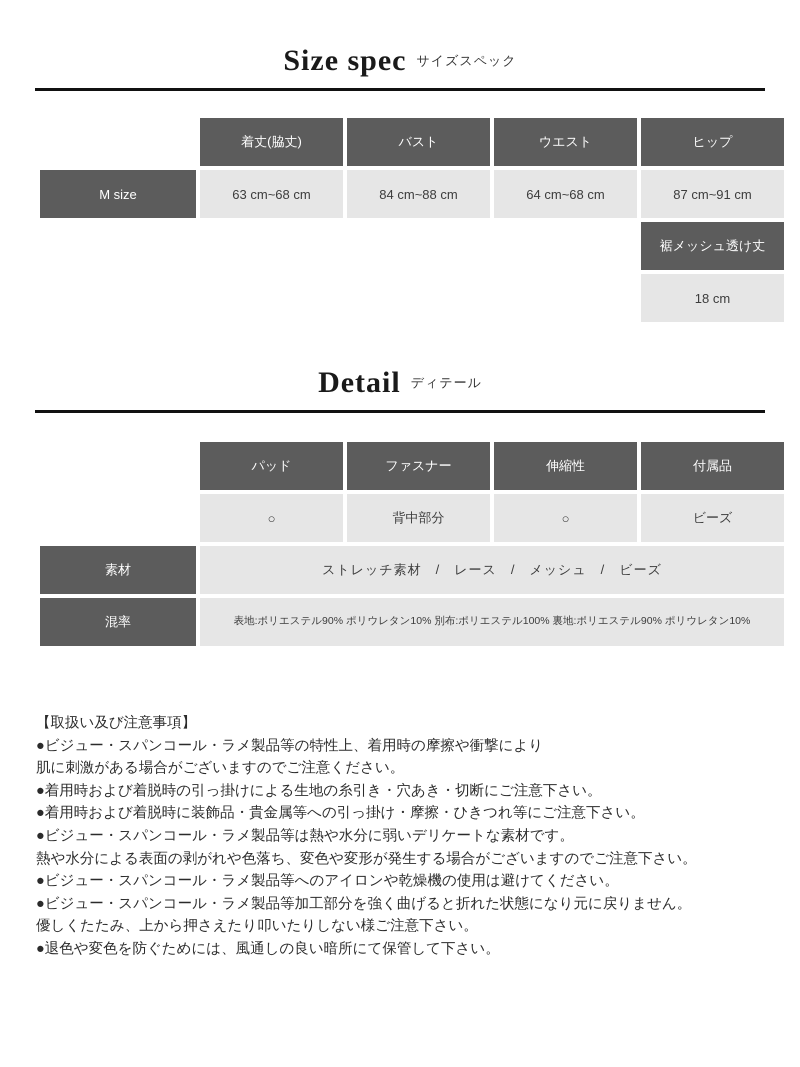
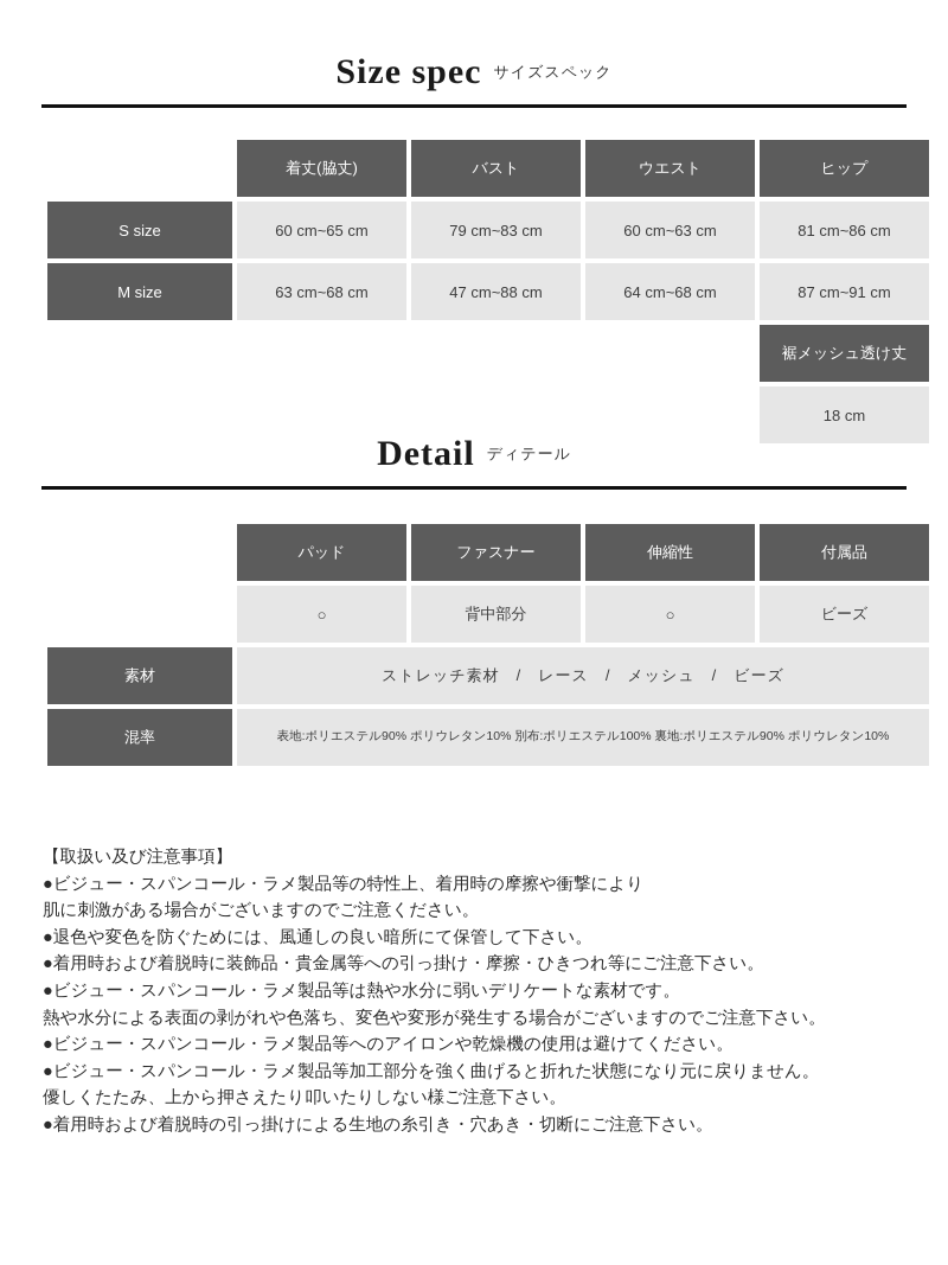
  Size spec サイズスペック
  	着丈(脇丈)	バスト	ウエスト	ヒップ
+ S size	60 cm~65 cm	79 cm~83 cm	60 cm~63 cm	81 cm~86 cm
- M size	63 cm~68 cm	84 cm~88 cm	64 cm~68 cm	87 cm~91 cm
+ M size	63 cm~68 cm	47 cm~88 cm	64 cm~68 cm	87 cm~91 cm
  				裾メッシュ透け丈
  				18 cm
  Detail ディテール
  	パッド	ファスナー	伸縮性	付属品
  	○	背中部分	○	ビーズ
  素材	ストレッチ素材 / レース / メッシュ / ビーズ
  混率	表地:ポリエステル90% ポリウレタン10% 別布:ポリエステル100% 裏地:ポリエステル90% ポリウレタン10%
  【取扱い及び注意事項】
  ●ビジュー・スパンコール・ラメ製品等の特性上、着用時の摩擦や衝撃により
  肌に刺激がある場合がございますのでご注意ください。
- ●着用時および着脱時の引っ掛けによる生地の糸引き・穴あき・切断にご注意下さい。
+ ●退色や変色を防ぐためには、風通しの良い暗所にて保管して下さい。
  ●着用時および着脱時に装飾品・貴金属等への引っ掛け・摩擦・ひきつれ等にご注意下さい。
  ●ビジュー・スパンコール・ラメ製品等は熱や水分に弱いデリケートな素材です。
  熱や水分による表面の剥がれや色落ち、変色や変形が発生する場合がございますのでご注意下さい。
  ●ビジュー・スパンコール・ラメ製品等へのアイロンや乾燥機の使用は避けてください。
  ●ビジュー・スパンコール・ラメ製品等加工部分を強く曲げると折れた状態になり元に戻りません。
  優しくたたみ、上から押さえたり叩いたりしない様ご注意下さい。
- ●退色や変色を防ぐためには、風通しの良い暗所にて保管して下さい。
+ ●着用時および着脱時の引っ掛けによる生地の糸引き・穴あき・切断にご注意下さい。
